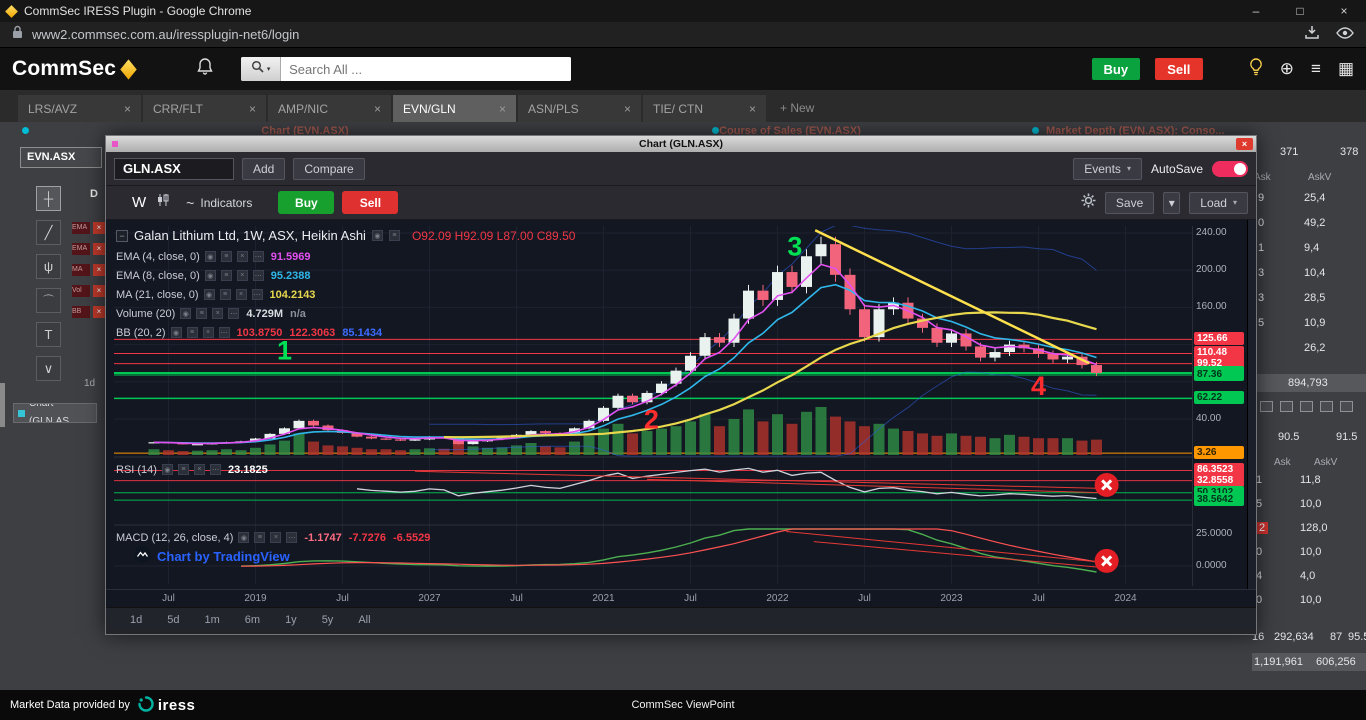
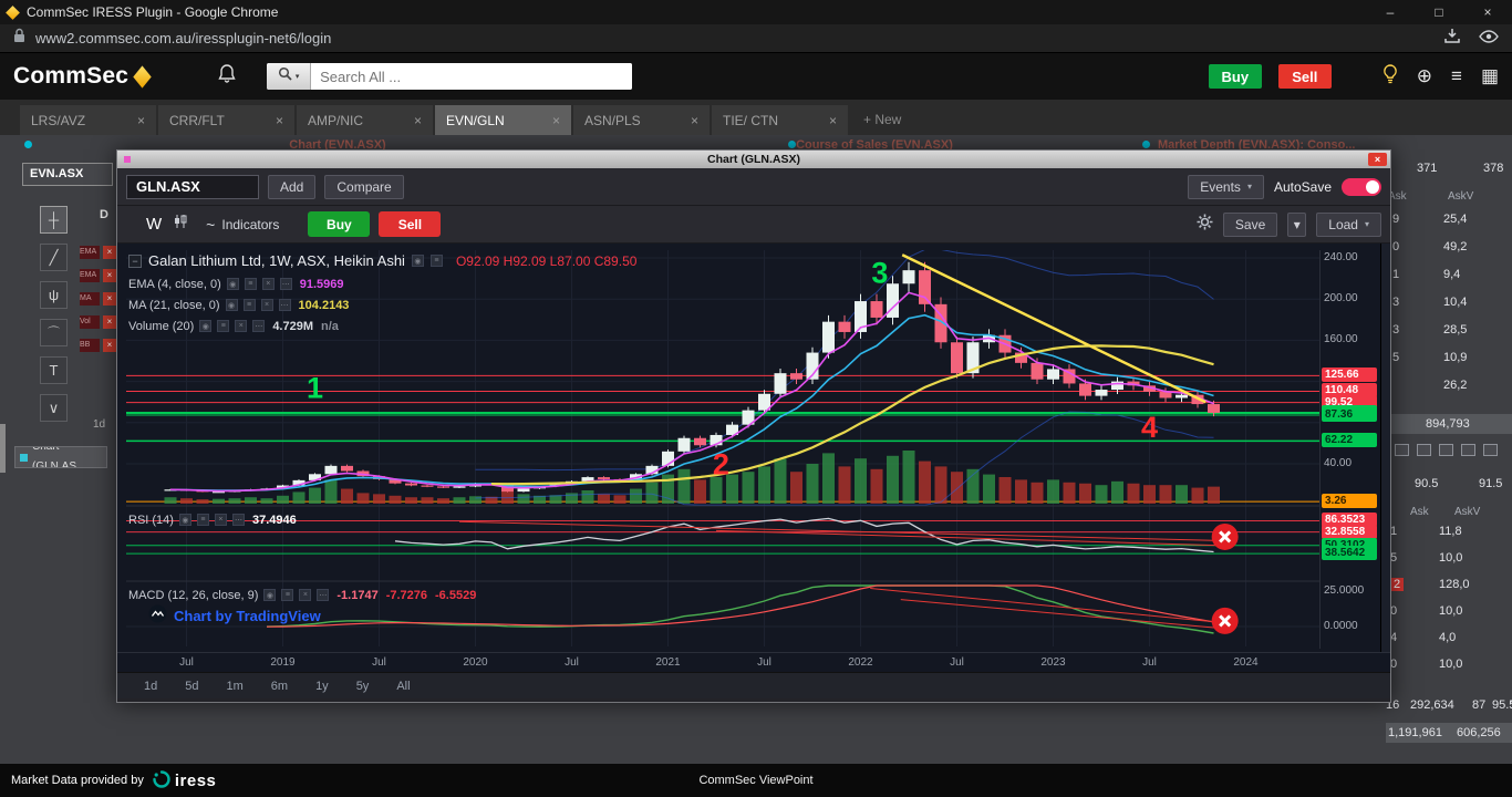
  CommSec IRESS Plugin - Google Chrome
  –
  □
  ×
  www2.commsec.com.au/iressplugin-net6/login
  CommSec
  Search All ...
  Buy
  Sell
  ⊕
  ≡
  ▦
  LRS/AVZ
  ×
  CRR/FLT
  ×
  AMP/NIC
  ×
  EVN/GLN
  ×
  ASN/PLS
  ×
  TIE/ CTN
  ×
  + New
  Chart (EVN.ASX)
  Course of Sales (EVN.ASX)
  Market Depth (EVN.ASX): Conso...
  EVN.ASX
  D
  ┼
  ╱
  ψ
  ⌒
  T
  ∨
  ×
  ×
  ×
  ×
  ×
  1d
  Chart (GLN.AS
  371
  378
  Ask
  AskV
  9
  25,4
  0
  49,2
  1
  9,4
  3
  10,4
  3
  28,5
  5
  10,9
  26,2
  894,793
  90.5
  91.5
  Ask
  AskV
  1
  11,8
  5
  10,0
  2
  128,0
  0
  10,0
  4
  4,0
  0
  10,0
  16
  292,634
  87
  95.
  1,191,961
  606,256
  Chart (GLN.ASX)
  ×
  GLN.ASX
  Add
  Compare
  Events
  ▾
  AutoSave
  W
  ~
  Indicators
  Buy
  Sell
  Save
  ▾
  Load
  ▾
  1
  2
  3
  4
  240.00
  200.00
  160.00
  40.00
  125.66
  110.48
  99.52
  87.36
  62.22
  3.26
  86.3523
  32.8558
  38.5642
  25.0000
  0.0000
  −
  Galan Lithium Ltd, 1W, ASX, Heikin Ashi
  O92.09 H92.09 L87.00 C89.50
  EMA (4, close, 0)
  91.5969
- EMA (8, close, 0)
- 95.2388
  MA (21, close, 0)
  104.2143
  Volume (20)
  4.729M
  n/a
- BB (20, 2)
- 103.8750
- 122.3063
- 85.1434
  RSI (14)
- 23.1825
+ 37.4946
- MACD (12, 26, close, 4)
+ MACD (12, 26, close, 9)
  -1.1747
  -7.7276
  -6.5529
  Chart by TradingView
  Jul
  2019
  Jul
- 2027
+ 2020
  Jul
  2021
  Jul
  2022
  Jul
  2023
  Jul
  2024
  1d
  5d
  1m
  6m
  1y
  5y
  All
  Market Data provided by
  iress
  CommSec ViewPoint
